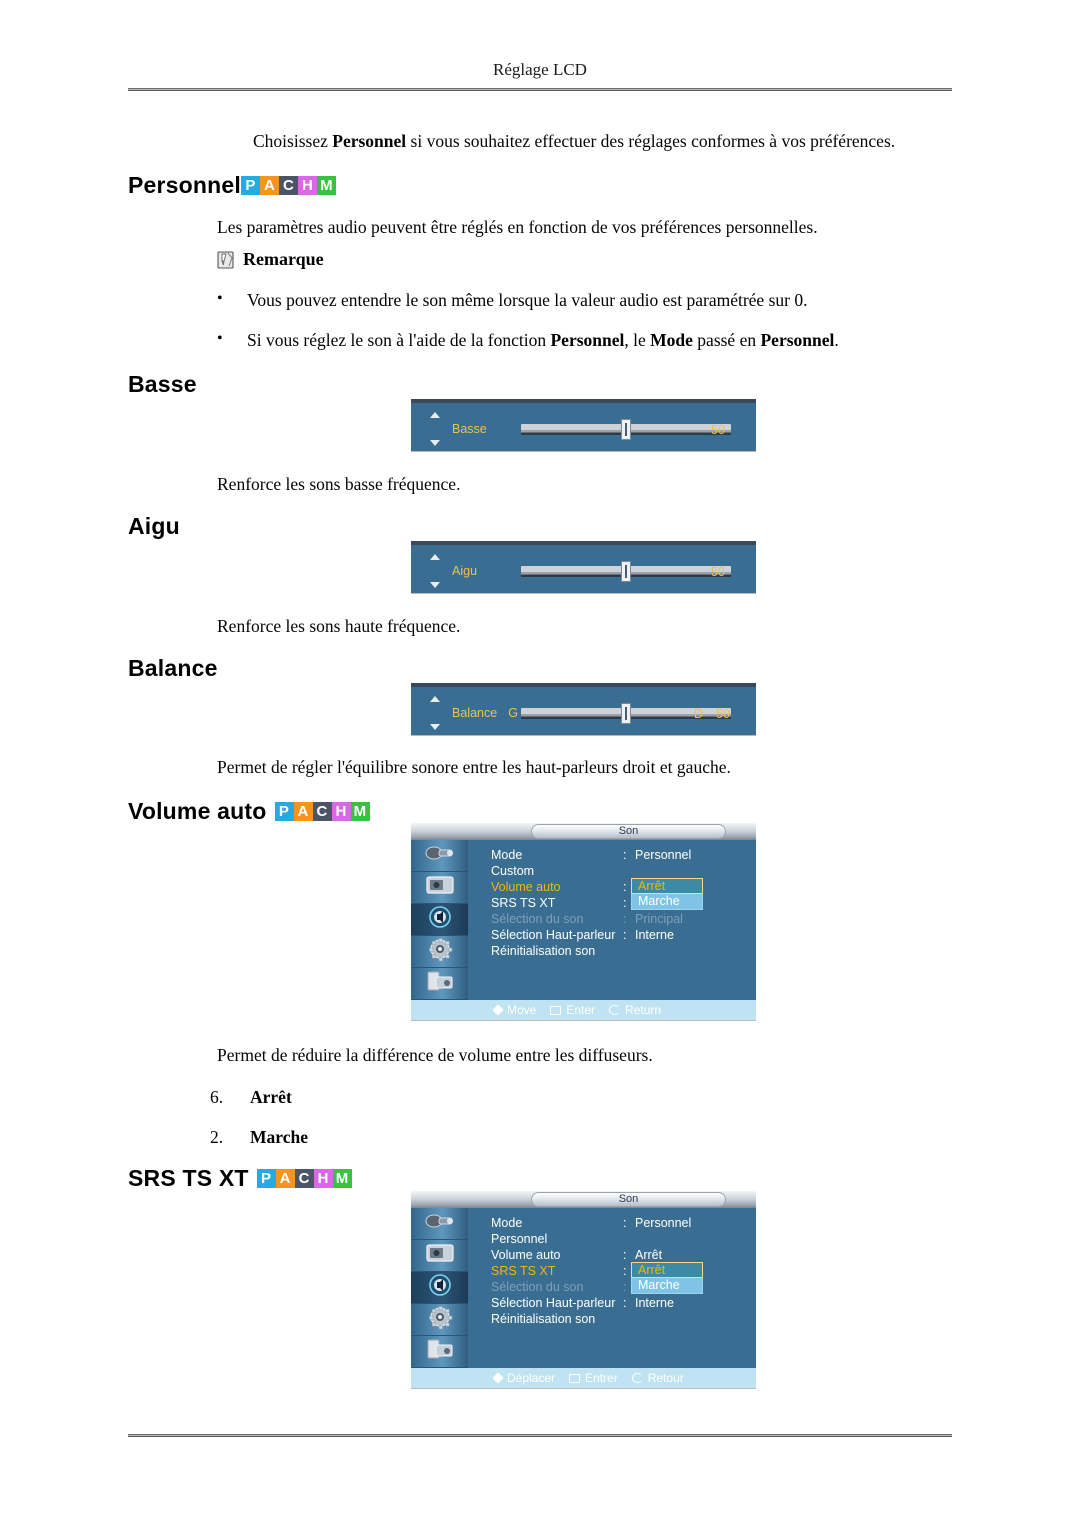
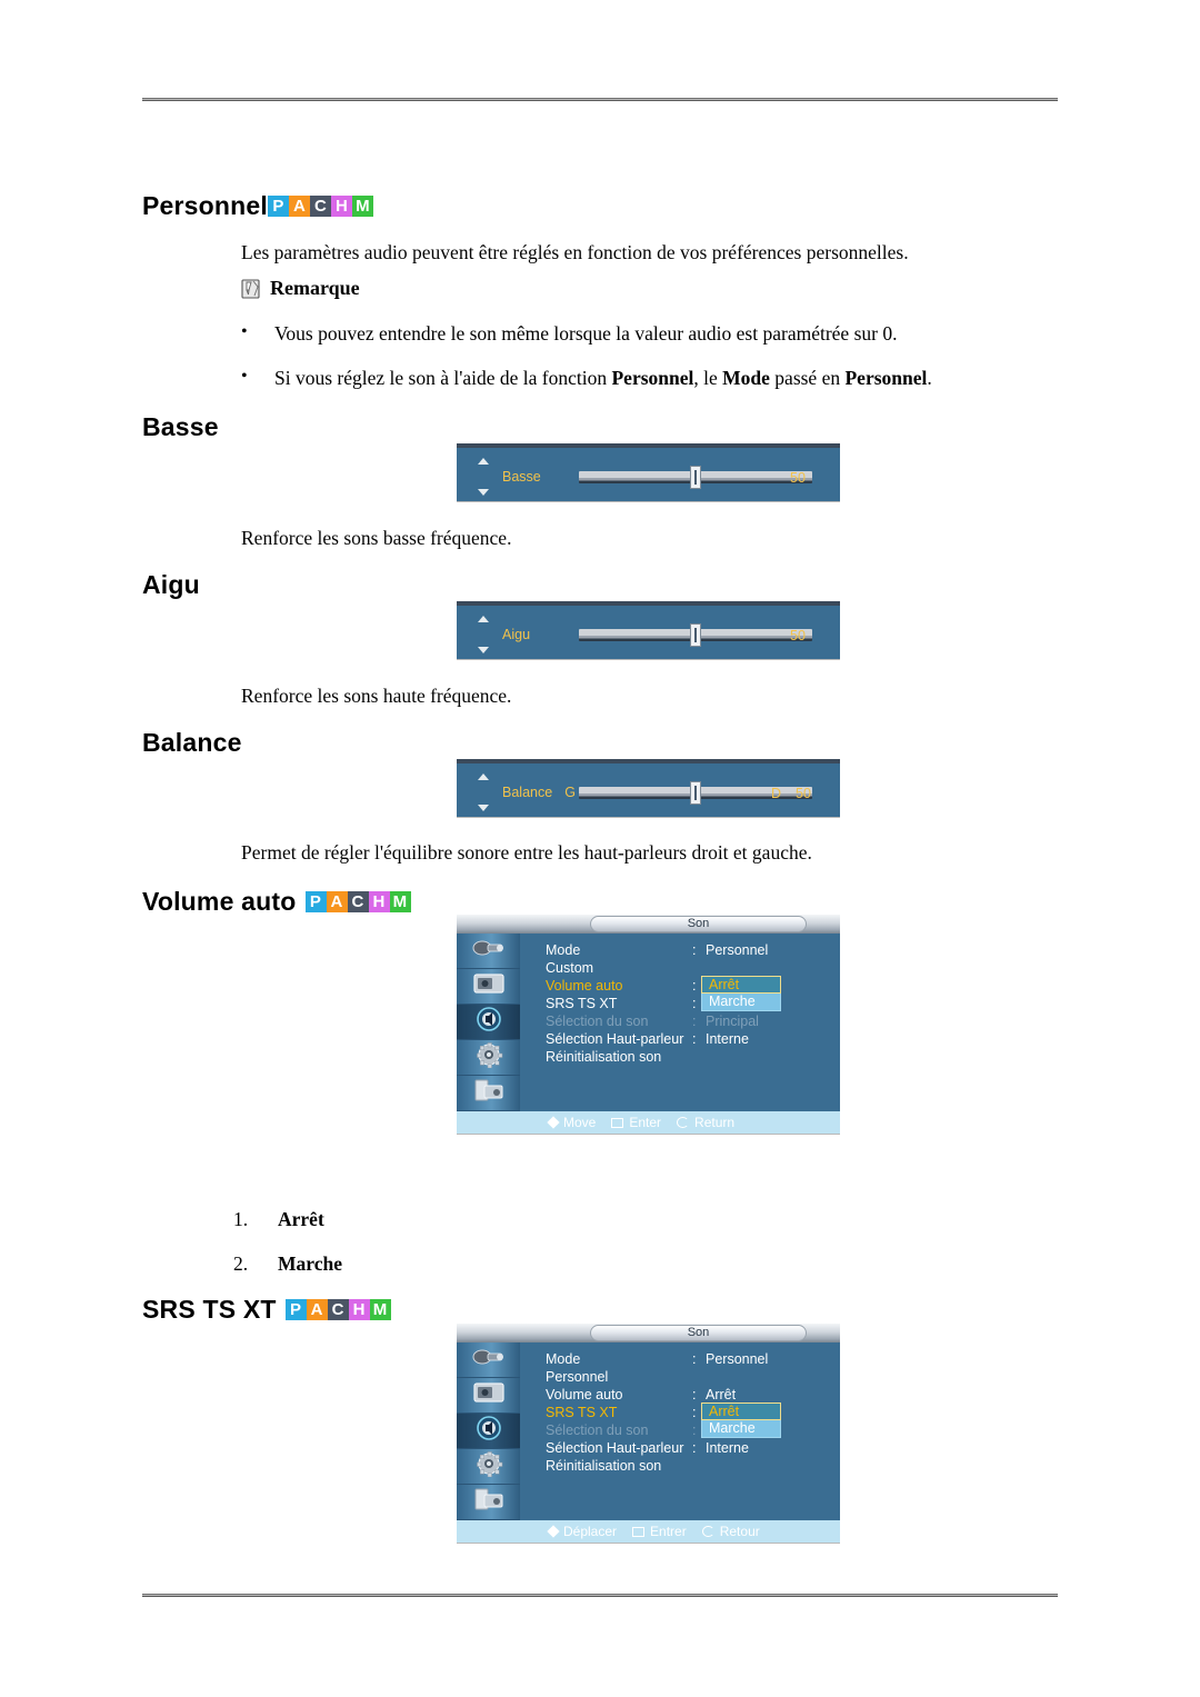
- Réglage LCD
- Choisissez Personnel si vous souhaitez effectuer des réglages conformes à vos préférences.
  Personnel
  P
  A
  C
  H
  M
  Les paramètres audio peuvent être réglés en fonction de vos préférences personnelles.
  Remarque
  •
  Vous pouvez entendre le son même lorsque la valeur audio est paramétrée sur 0.
  •
  Si vous réglez le son à l'aide de la fonction Personnel, le Mode passé en Personnel.
  Basse
  Basse
  50
  Renforce les sons basse fréquence.
  Aigu
  Aigu
  50
  Renforce les sons haute fréquence.
  Balance
  Balance
  D
  50
  Permet de régler l'équilibre sonore entre les haut-parleurs droit et gauche.
  Volume auto
  P
  A
  C
  H
  M
  Son
  Mode
  :
  Personnel
  Custom
  Volume auto
  :
  SRS TS XT
  :
  Sélection du son
  :
  Principal
  Sélection Haut-parleur
  :
  Interne
  Réinitialisation son
  Arrêt
  Marche
  Move
  Enter
  Return
- Permet de réduire la différence de volume entre les diffuseurs.
- 6.
+ 1.
  Arrêt
  2.
  Marche
  SRS TS XT
  P
  A
  C
  H
  M
  Son
  Mode
  :
  Personnel
  Personnel
  Volume auto
  :
  Arrêt
  SRS TS XT
  :
  Sélection du son
  :
  Sélection Haut-parleur
  :
  Interne
  Réinitialisation son
  Arrêt
  Marche
  Déplacer
  Entrer
  Retour
